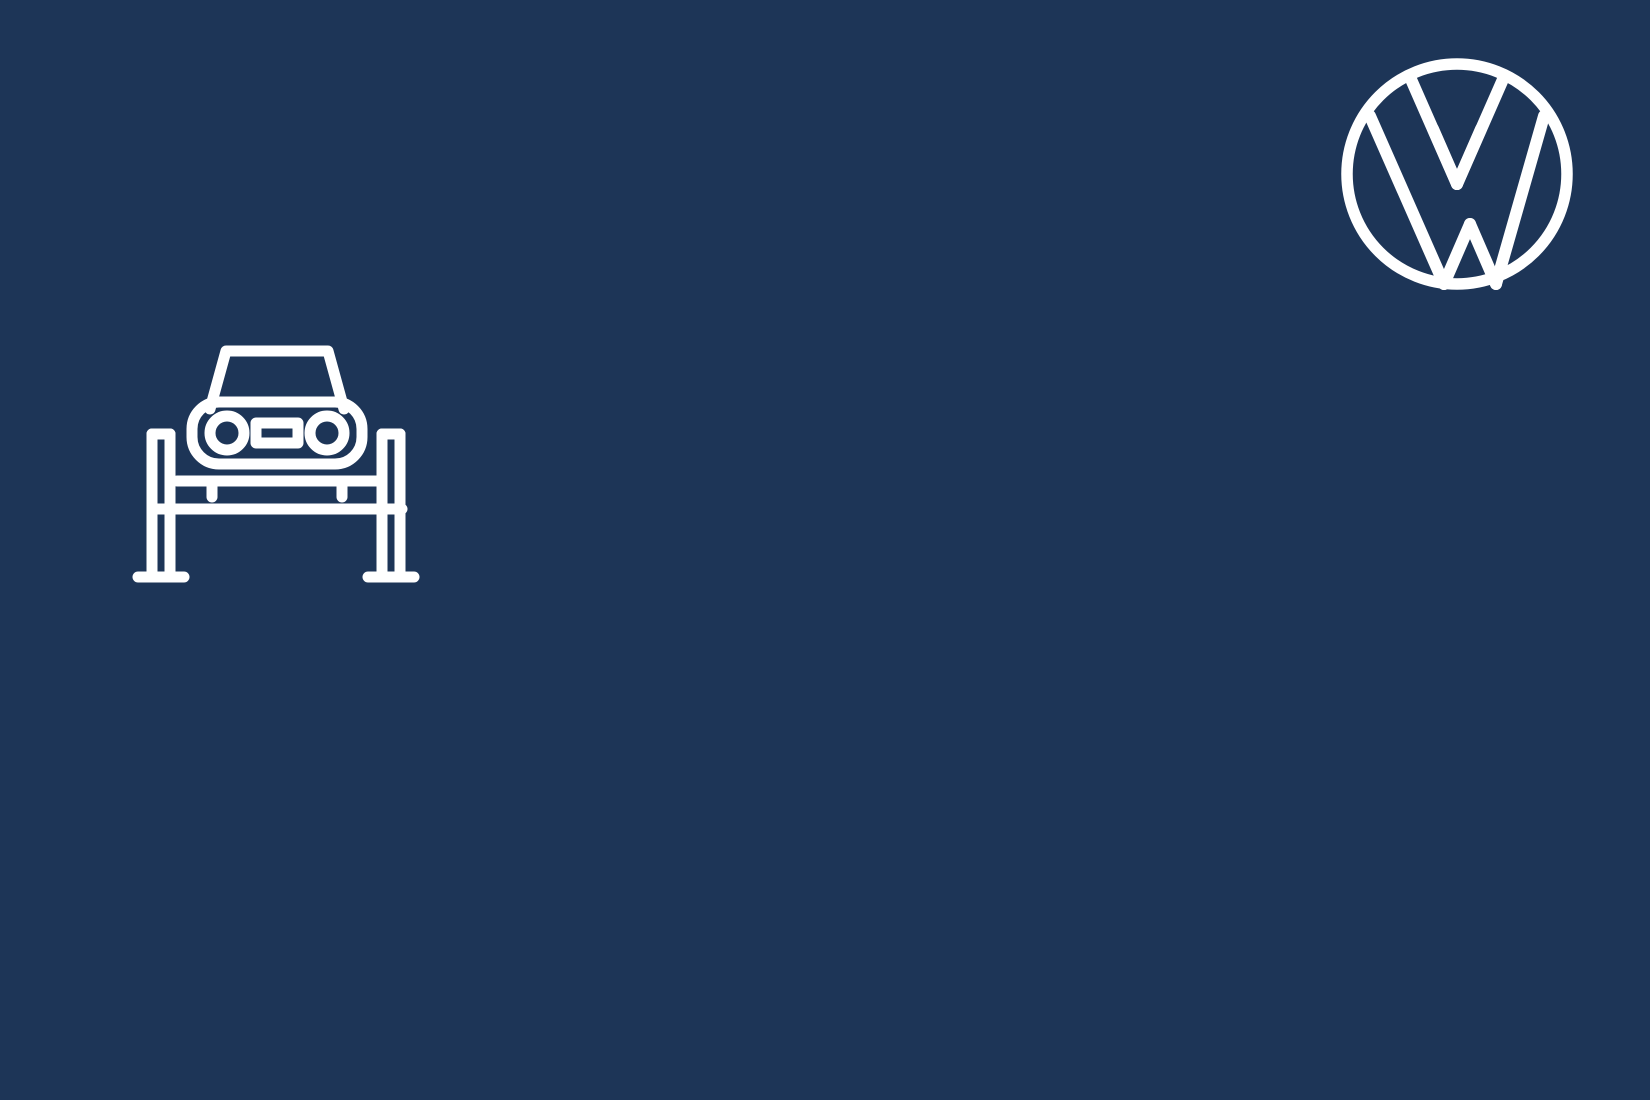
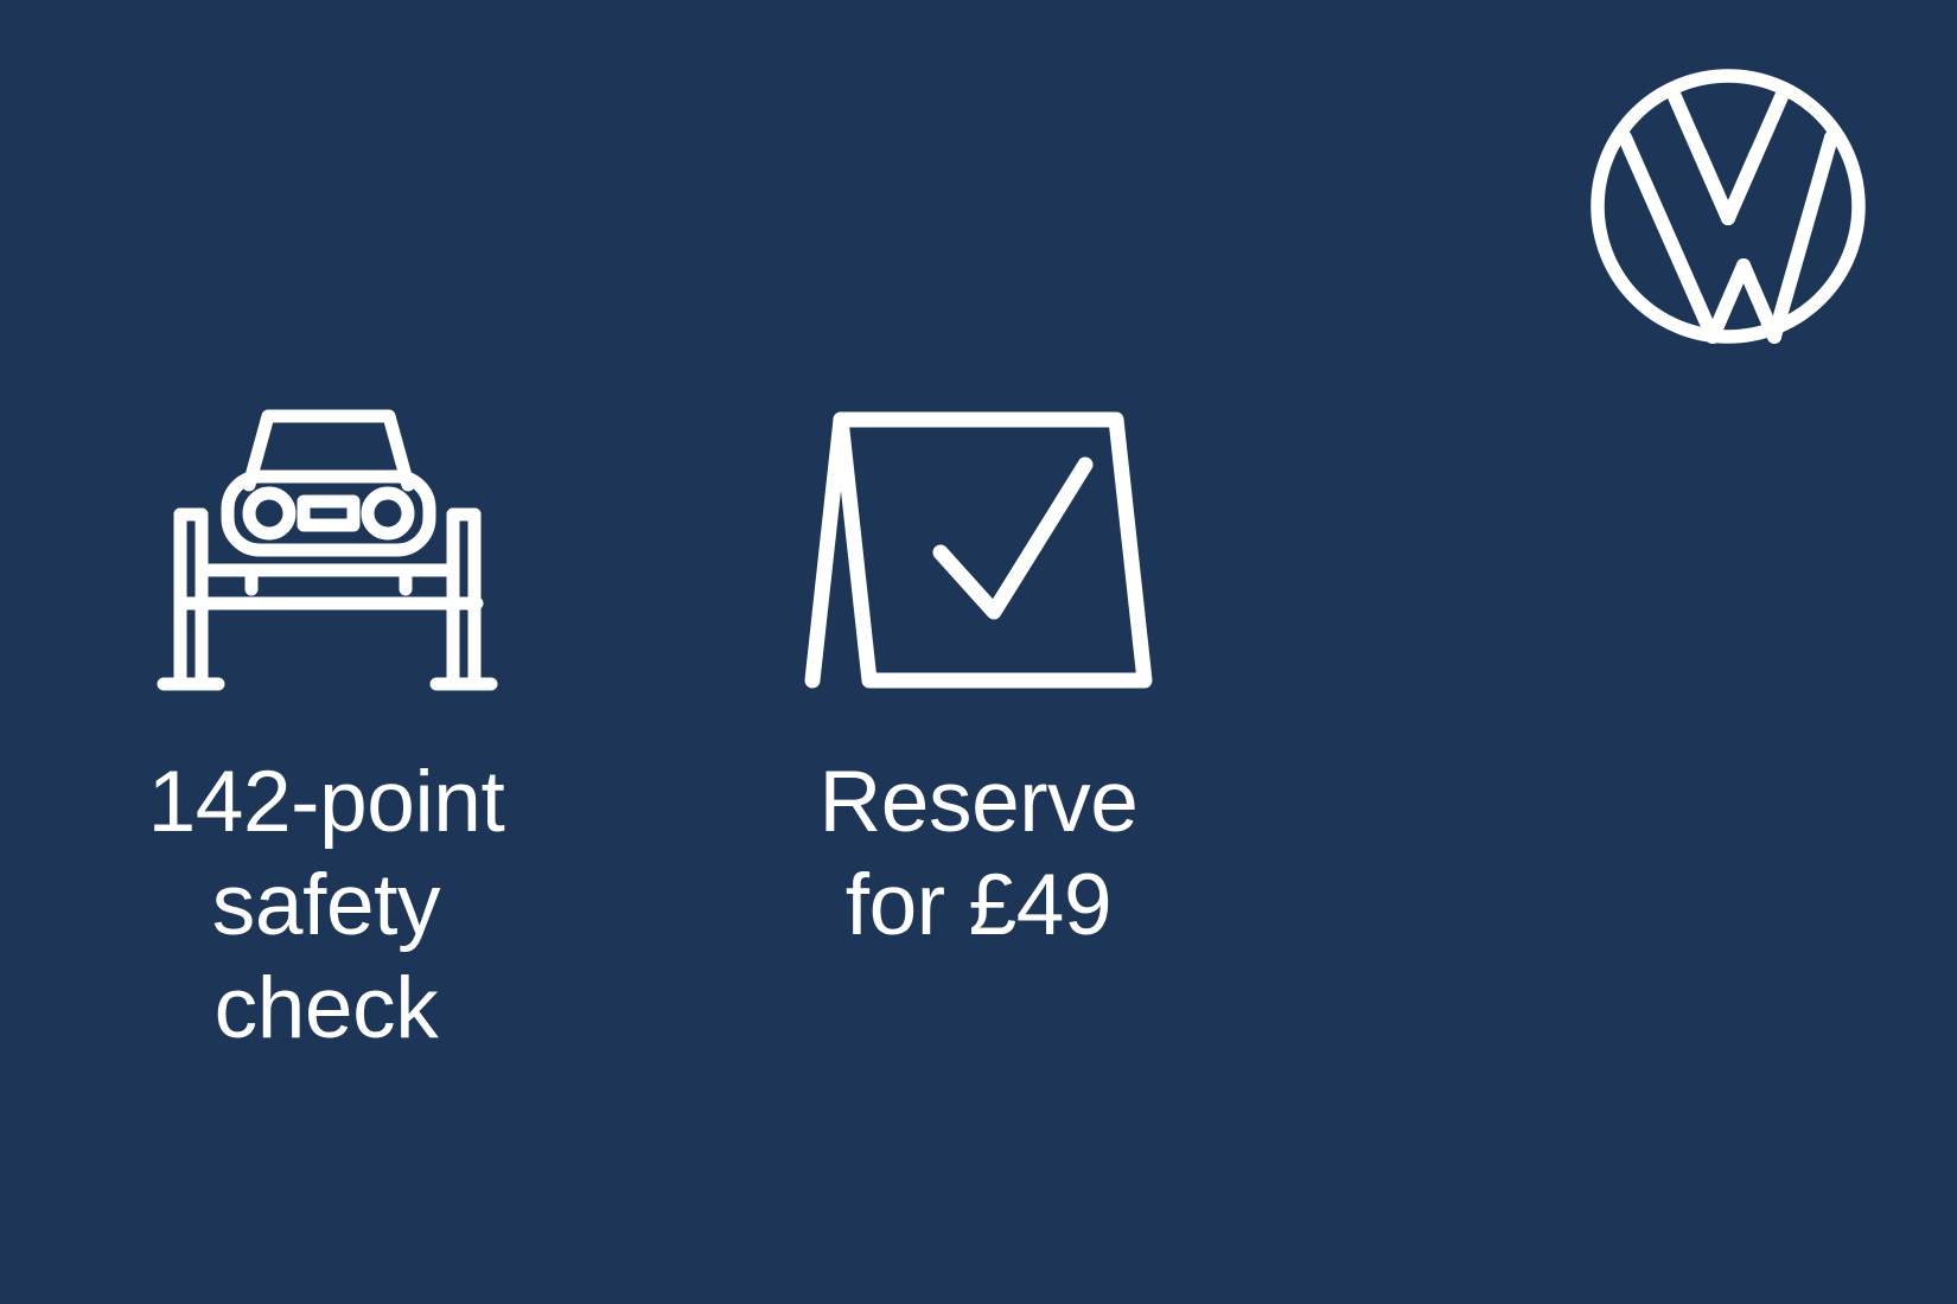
+ 142-point
+ safety
+ check
+ Reserve
+ for £49
